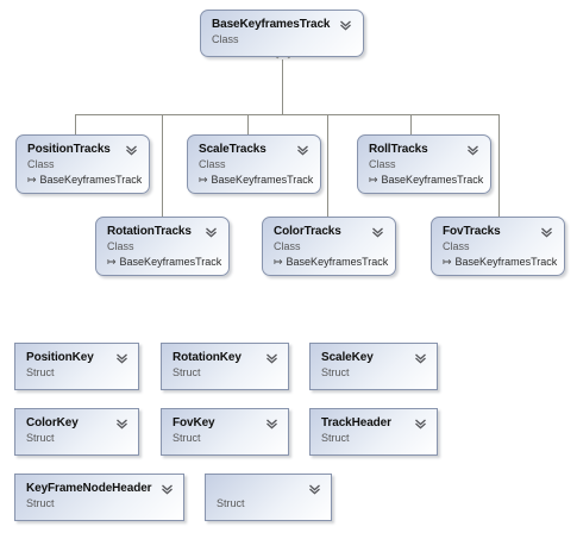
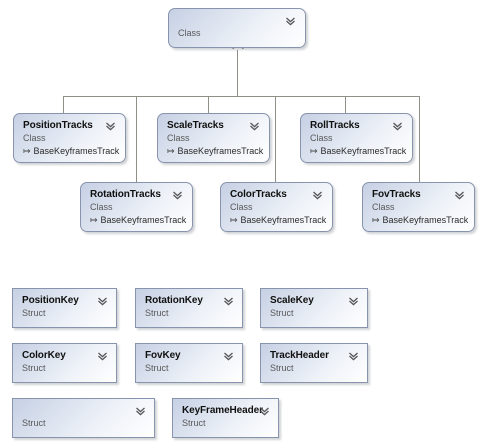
- BaseKeyframesTrack
  Class
  PositionTracks
  Class
  ↦ BaseKeyframesTrack
  ScaleTracks
  Class
  ↦ BaseKeyframesTrack
  RollTracks
  Class
  ↦ BaseKeyframesTrack
  RotationTracks
  Class
  ↦ BaseKeyframesTrack
  ColorTracks
  Class
  ↦ BaseKeyframesTrack
  FovTracks
  Class
  ↦ BaseKeyframesTrack
  PositionKey
  Struct
  RotationKey
  Struct
  ScaleKey
  Struct
  ColorKey
  Struct
  FovKey
  Struct
  TrackHeader
  Struct
- KeyFrameNodeHeader
  Struct
+ KeyFrameHeader
  Struct
